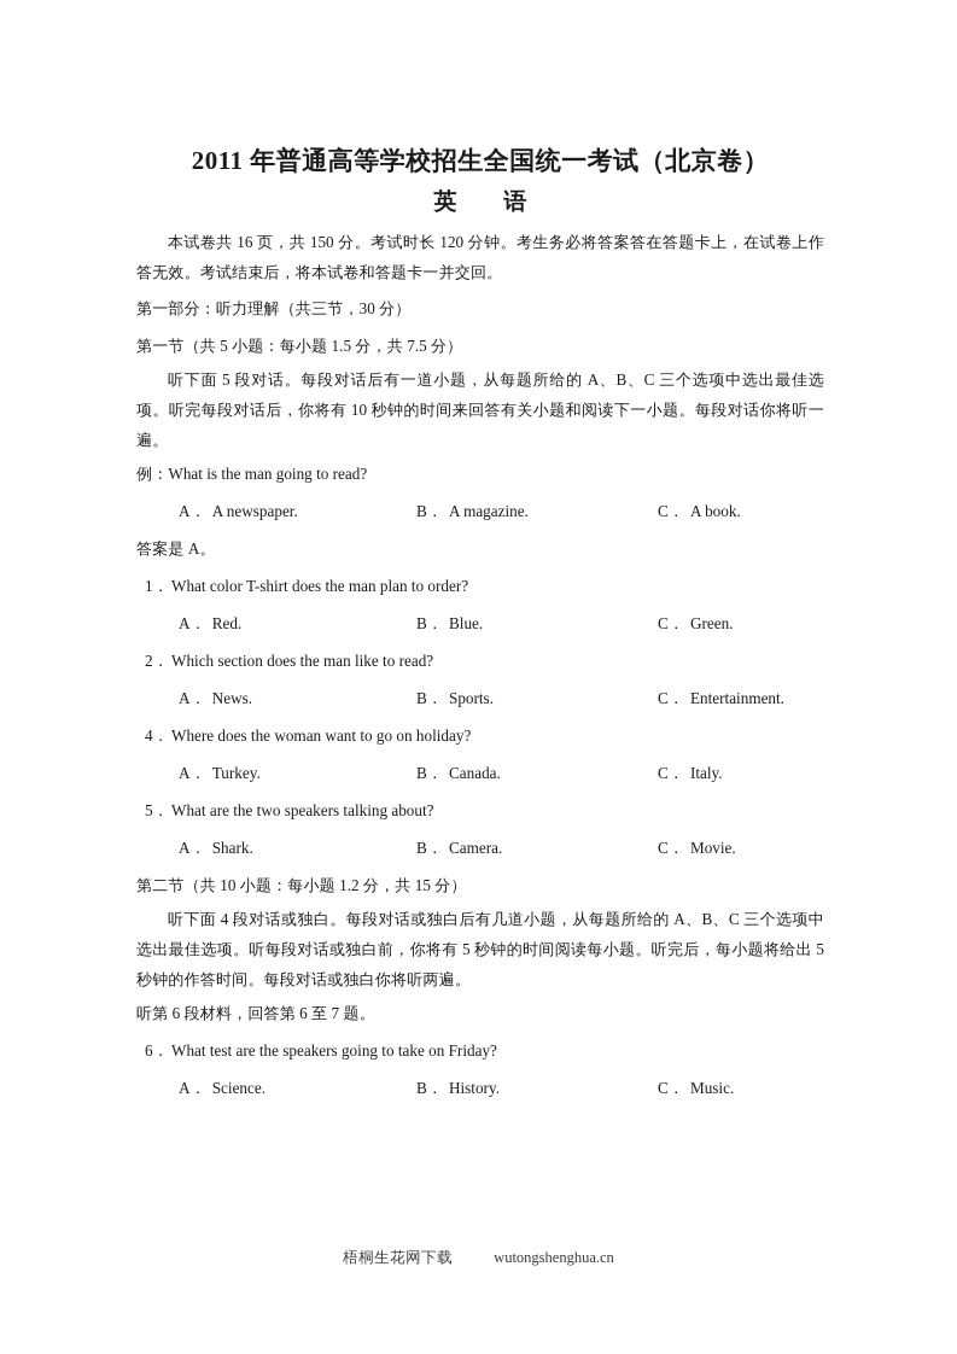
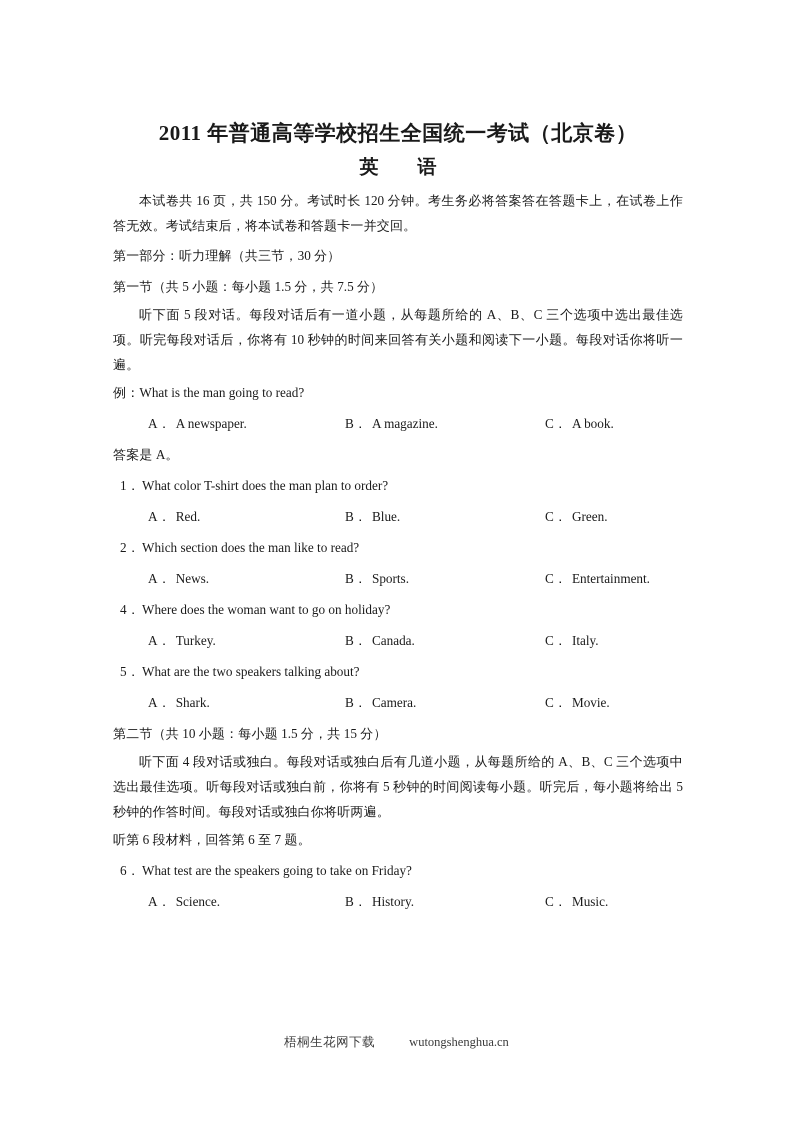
  2011 年普通高等学校招生全国统一考试（北京卷）
  英 语
  本试卷共 16 页，共 150 分。考试时长 120 分钟。考生务必将答案答在答题卡上，在试卷上作答无效。考试结束后，将本试卷和答题卡一并交回。
  第一部分：听力理解（共三节，30 分）
  第一节（共 5 小题：每小题 1.5 分，共 7.5 分）
  听下面 5 段对话。每段对话后有一道小题，从每题所给的 A、B、C 三个选项中选出最佳选项。听完每段对话后，你将有 10 秒钟的时间来回答有关小题和阅读下一小题。每段对话你将听一遍。
  例：What is the man going to read?
  A． A newspaper.
  B． A magazine.
  C． A book.
  答案是 A。
  1． What color T-shirt does the man plan to order?
  A． Red.
  B． Blue.
  C． Green.
  2． Which section does the man like to read?
  A． News.
  B． Sports.
  C． Entertainment.
  4． Where does the woman want to go on holiday?
  A． Turkey.
  B． Canada.
  C． Italy.
  5． What are the two speakers talking about?
  A． Shark.
  B． Camera.
  C． Movie.
- 第二节（共 10 小题：每小题 1.2 分，共 15 分）
+ 第二节（共 10 小题：每小题 1.5 分，共 15 分）
  听下面 4 段对话或独白。每段对话或独白后有几道小题，从每题所给的 A、B、C 三个选项中选出最佳选项。听每段对话或独白前，你将有 5 秒钟的时间阅读每小题。听完后，每小题将给出 5 秒钟的作答时间。每段对话或独白你将听两遍。
  听第 6 段材料，回答第 6 至 7 题。
  6． What test are the speakers going to take on Friday?
  A． Science.
  B． History.
  C． Music.
  梧桐生花网下载 wutongshenghua.cn
